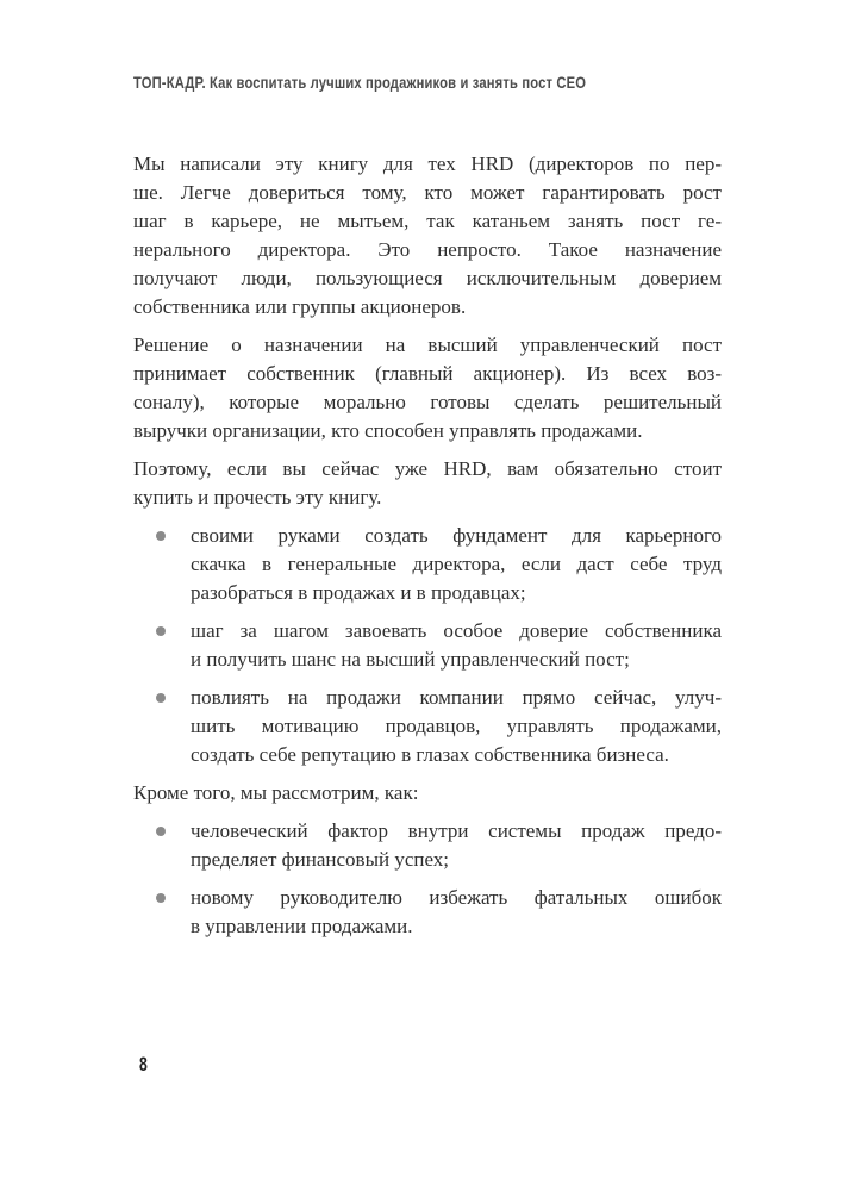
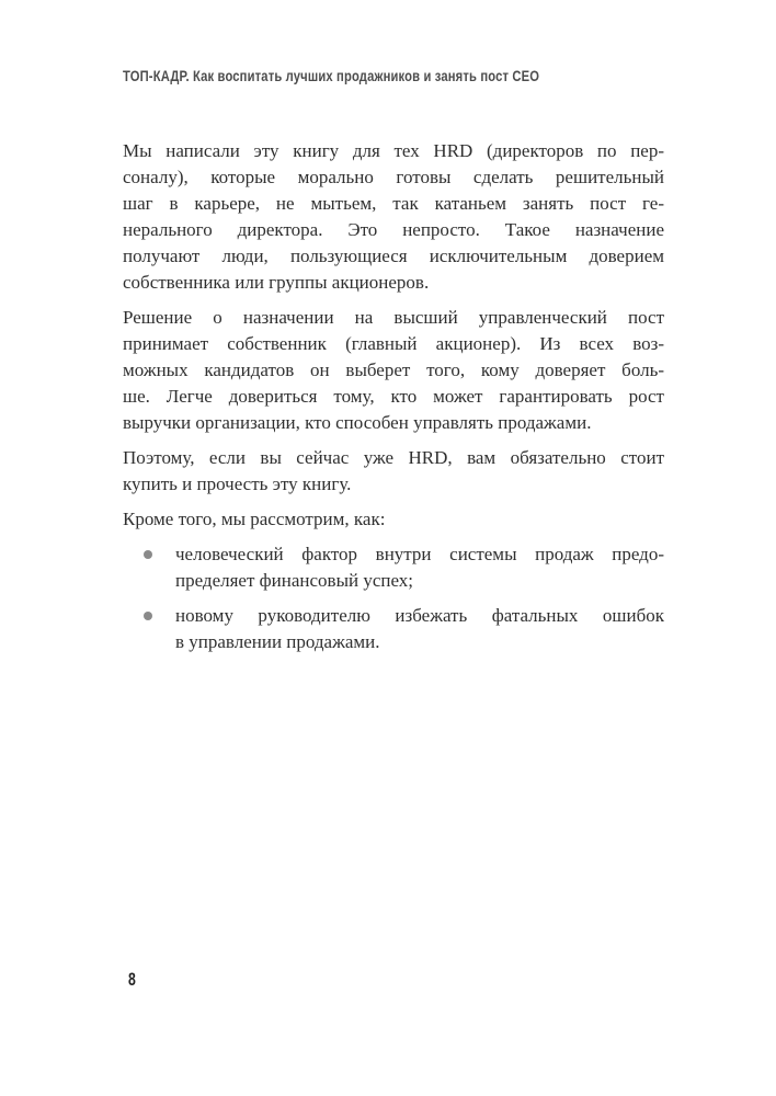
  ТОП-КАДР. Как воспитать лучших продажников и занять пост СЕО
  Мы написали эту книгу для тех HRD (директоров по пер-
- ше. Легче довериться тому, кто может гарантировать рост
+ соналу), которые морально готовы сделать решительный
  шаг в карьере, не мытьем, так катаньем занять пост ге-
  нерального директора. Это непросто. Такое назначение
  получают люди, пользующиеся исключительным доверием
  собственника или группы акционеров.
  Решение о назначении на высший управленческий пост
  принимает собственник (главный акционер). Из всех воз-
+ можных кандидатов он выберет того, кому доверяет боль-
- соналу), которые морально готовы сделать решительный
+ ше. Легче довериться тому, кто может гарантировать рост
  выручки организации, кто способен управлять продажами.
  Поэтому, если вы сейчас уже HRD, вам обязательно стоит
  купить и прочесть эту книгу.
- своими руками создать фундамент для карьерного
- скачка в генеральные директора, если даст себе труд
- разобраться в продажах и в продавцах;
- шаг за шагом завоевать особое доверие собственника
- и получить шанс на высший управленческий пост;
- повлиять на продажи компании прямо сейчас, улуч-
- шить мотивацию продавцов, управлять продажами,
- создать себе репутацию в глазах собственника бизнеса.
  Кроме того, мы рассмотрим, как:
  человеческий фактор внутри системы продаж предо-
  пределяет финансовый успех;
  новому руководителю избежать фатальных ошибок
  в управлении продажами.
  8
